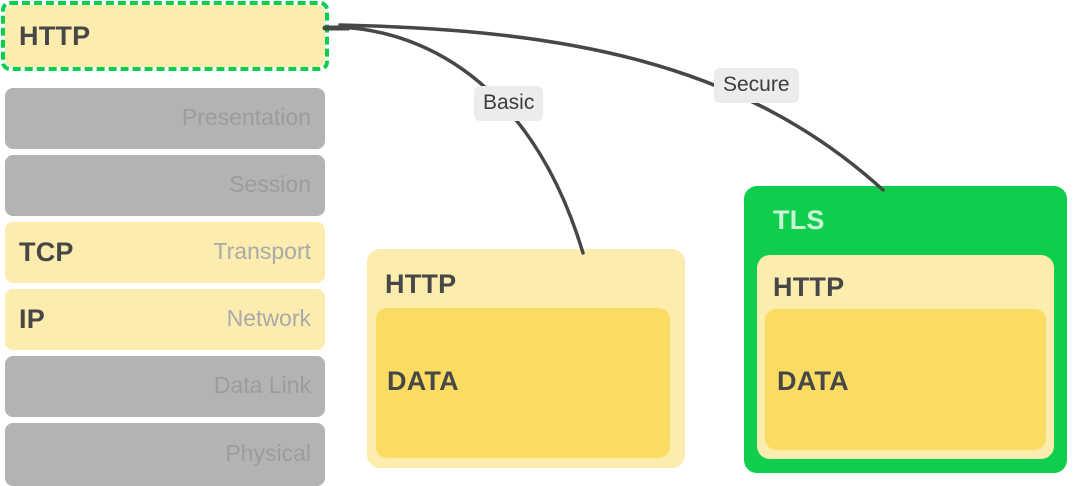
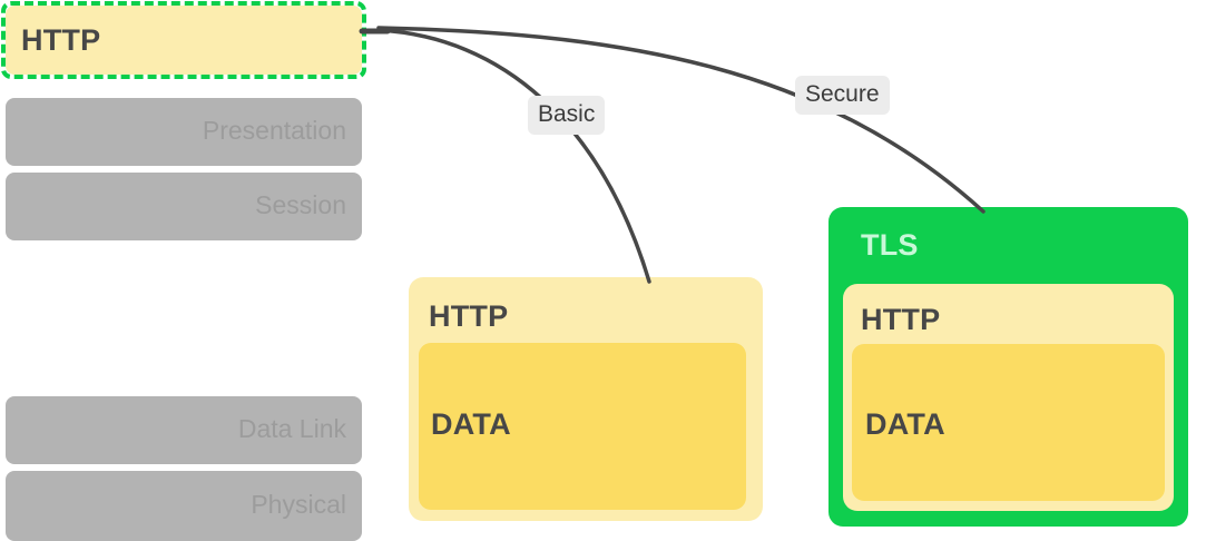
  HTTP
- TCP
- Transport
- IP
- Network
  HTTP
  DATA
  TLS
  HTTP
  DATA
  Basic
  Secure
